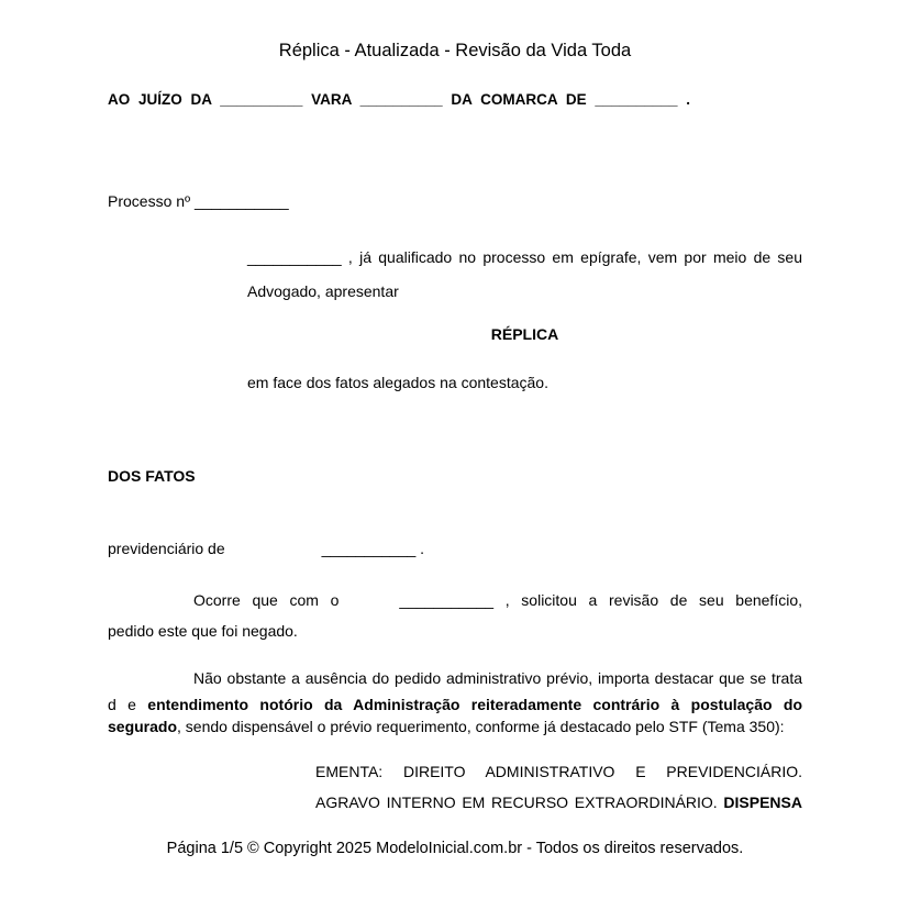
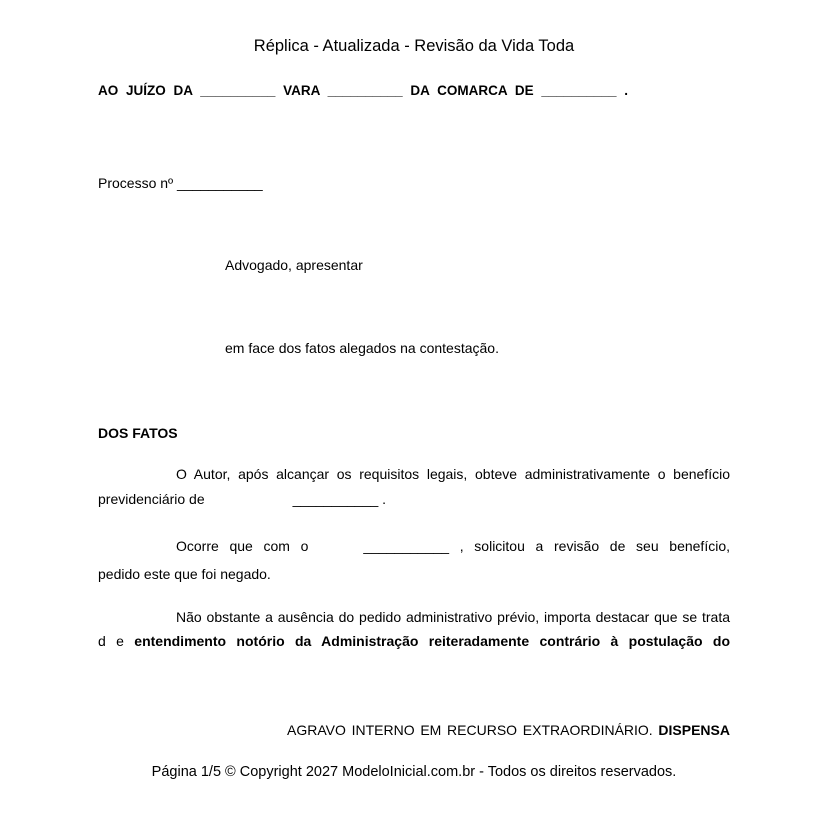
  Réplica - Atualizada - Revisão da Vida Toda
  AO JUÍZO DA __________ VARA __________ DA COMARCA DE __________ .
  Processo nº ___________
- ___________ , já qualificado no processo em epígrafe, vem por meio de seu
  Advogado, apresentar
- RÉPLICA
  em face dos fatos alegados na contestação.
  DOS FATOS
+ O Autor, após alcançar os requisitos legais, obteve administrativamente o benefício
  previdenciário de ___________ .
  Ocorre que com o ___________ , solicitou a revisão de seu benefício,
  pedido este que foi negado.
  Não obstante a ausência do pedido administrativo prévio, importa destacar que se trata
  d e entendimento notório da Administração reiteradamente contrário à postulação do
- segurado, sendo dispensável o prévio requerimento, conforme já destacado pelo STF (Tema 350):
- EMENTA: DIREITO ADMINISTRATIVO E PREVIDENCIÁRIO.
  AGRAVO INTERNO EM RECURSO EXTRAORDINÁRIO. DISPENSA
- Página 1/5 © Copyright 2025 ModeloInicial.com.br - Todos os direitos reservados.
+ Página 1/5 © Copyright 2027 ModeloInicial.com.br - Todos os direitos reservados.
